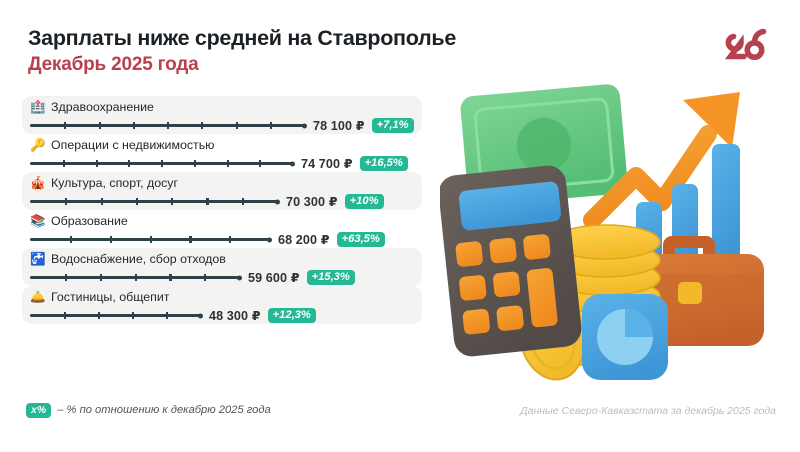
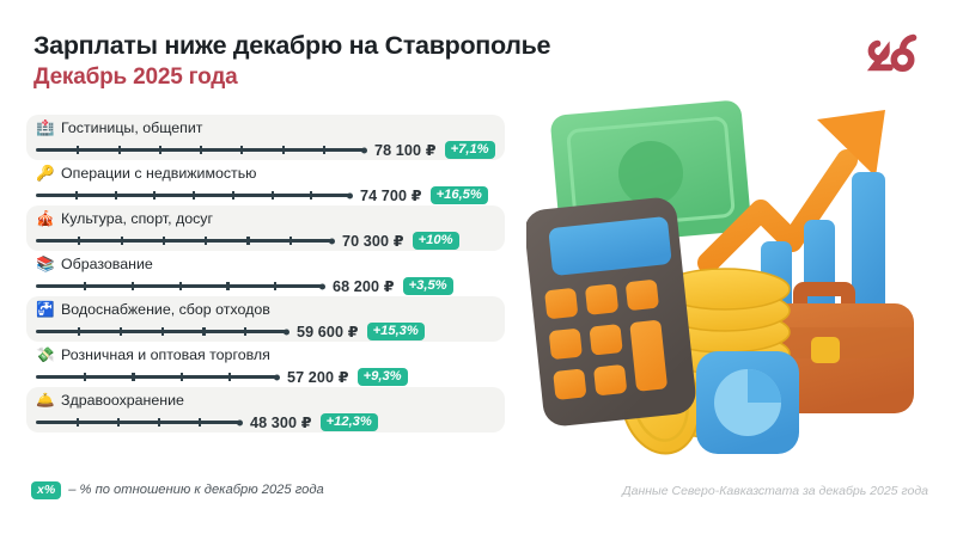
- Зарплаты ниже средней на Ставрополье
+ Зарплаты ниже декабрю на Ставрополье
  Декабрь 2025 года
  🏥
- Здравоохранение
+ Гостиницы, общепит
  78 100 ₽
  +7,1%
  🔑
  Операции с недвижимостью
  74 700 ₽
  +16,5%
  🎪
  Культура, спорт, досуг
  70 300 ₽
  +10%
  📚
  Образование
  68 200 ₽
- +63,5%
+ +3,5%
  🚰
  Водоснабжение, сбор отходов
  59 600 ₽
  +15,3%
+ 💸
+ Розничная и оптовая торговля
+ 57 200 ₽
+ +9,3%
  🛎️
- Гостиницы, общепит
+ Здравоохранение
  48 300 ₽
  +12,3%
  x%
  – % по отношению к декабрю 2025 года
  Данные Северо-Кавказстата за декабрь 2025 года
